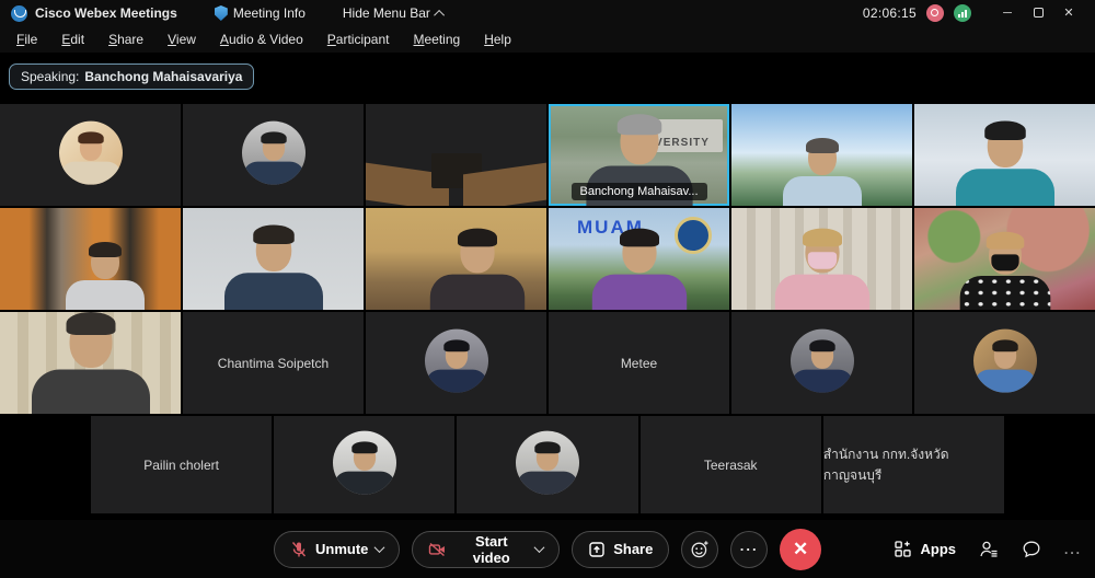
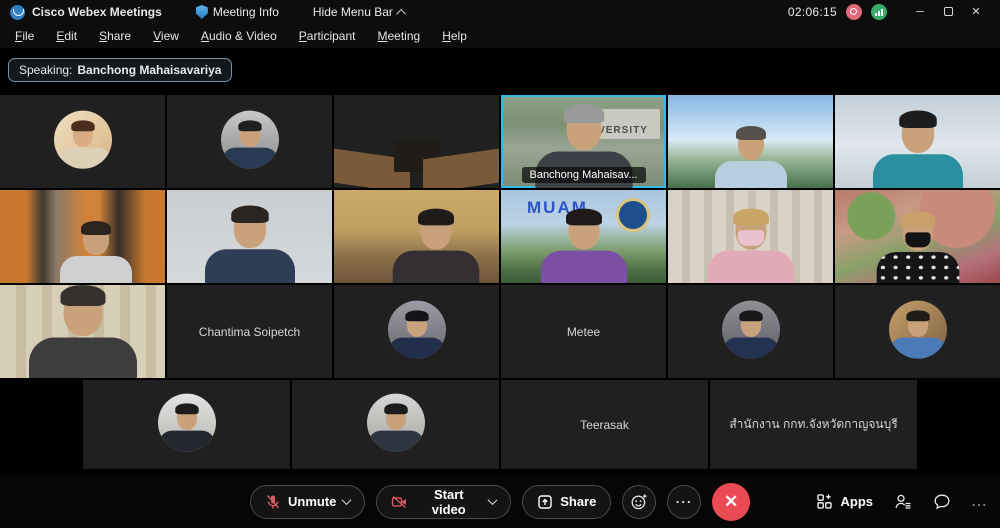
  Cisco Webex Meetings
  Meeting Info
  Hide Menu Bar
  02:06:15
  ─
  ✕
  File
  Edit
  Share
  View
  Audio & Video
  Participant
  Meeting
  Help
  Speaking:
  Banchong Mahaisavariya
  VERSITY
  Banchong Mahaisav...
  MUAM
  Chantima Soipetch
  Metee
- Pailin cholert
  Teerasak
  สำนักงาน กกท.จังหวัดกาญจนบุรี
  Unmute
  Start video
  Share
  ...
  ✕
  Apps
  ...
